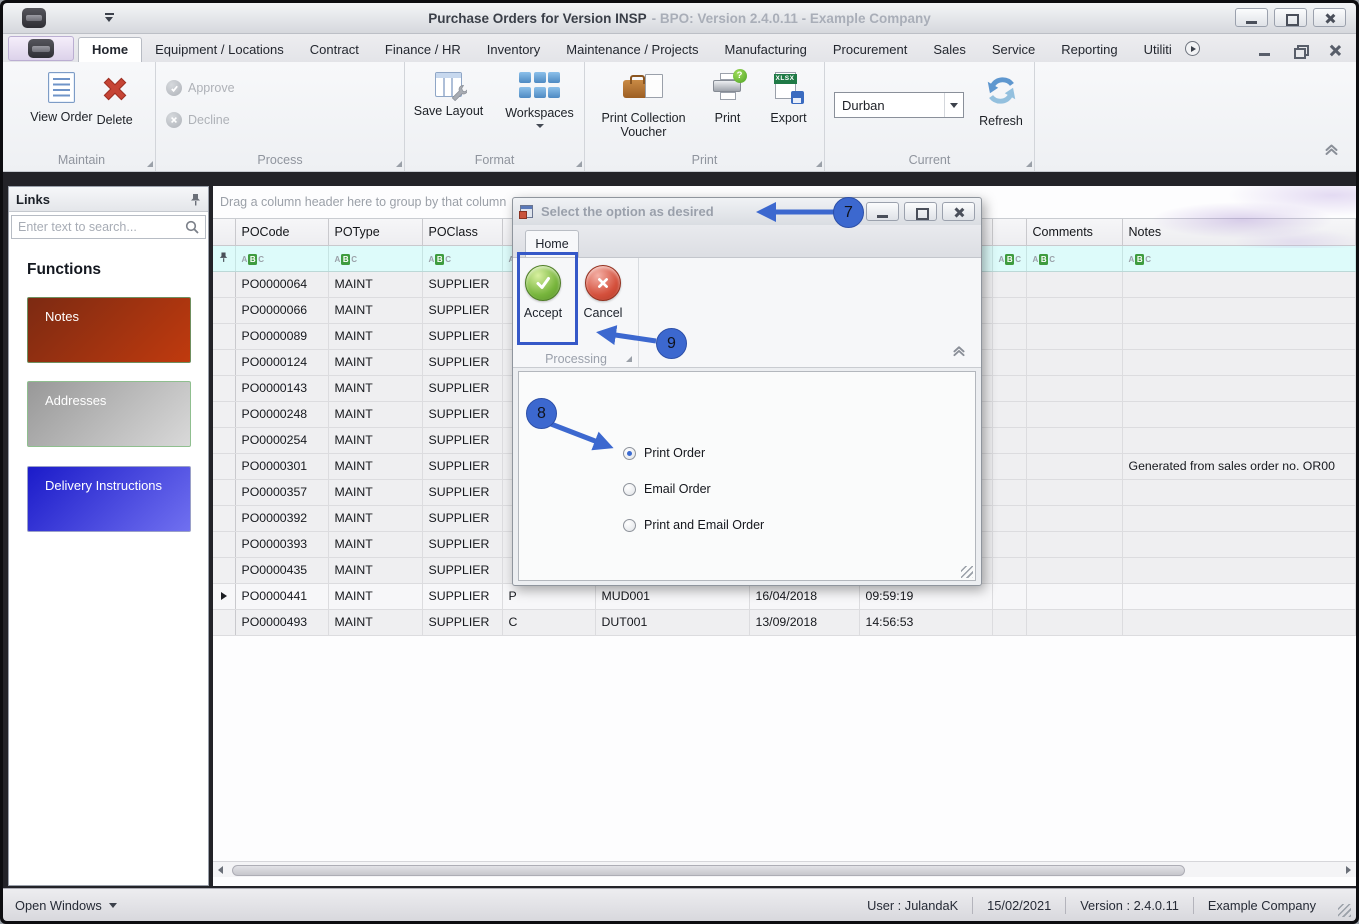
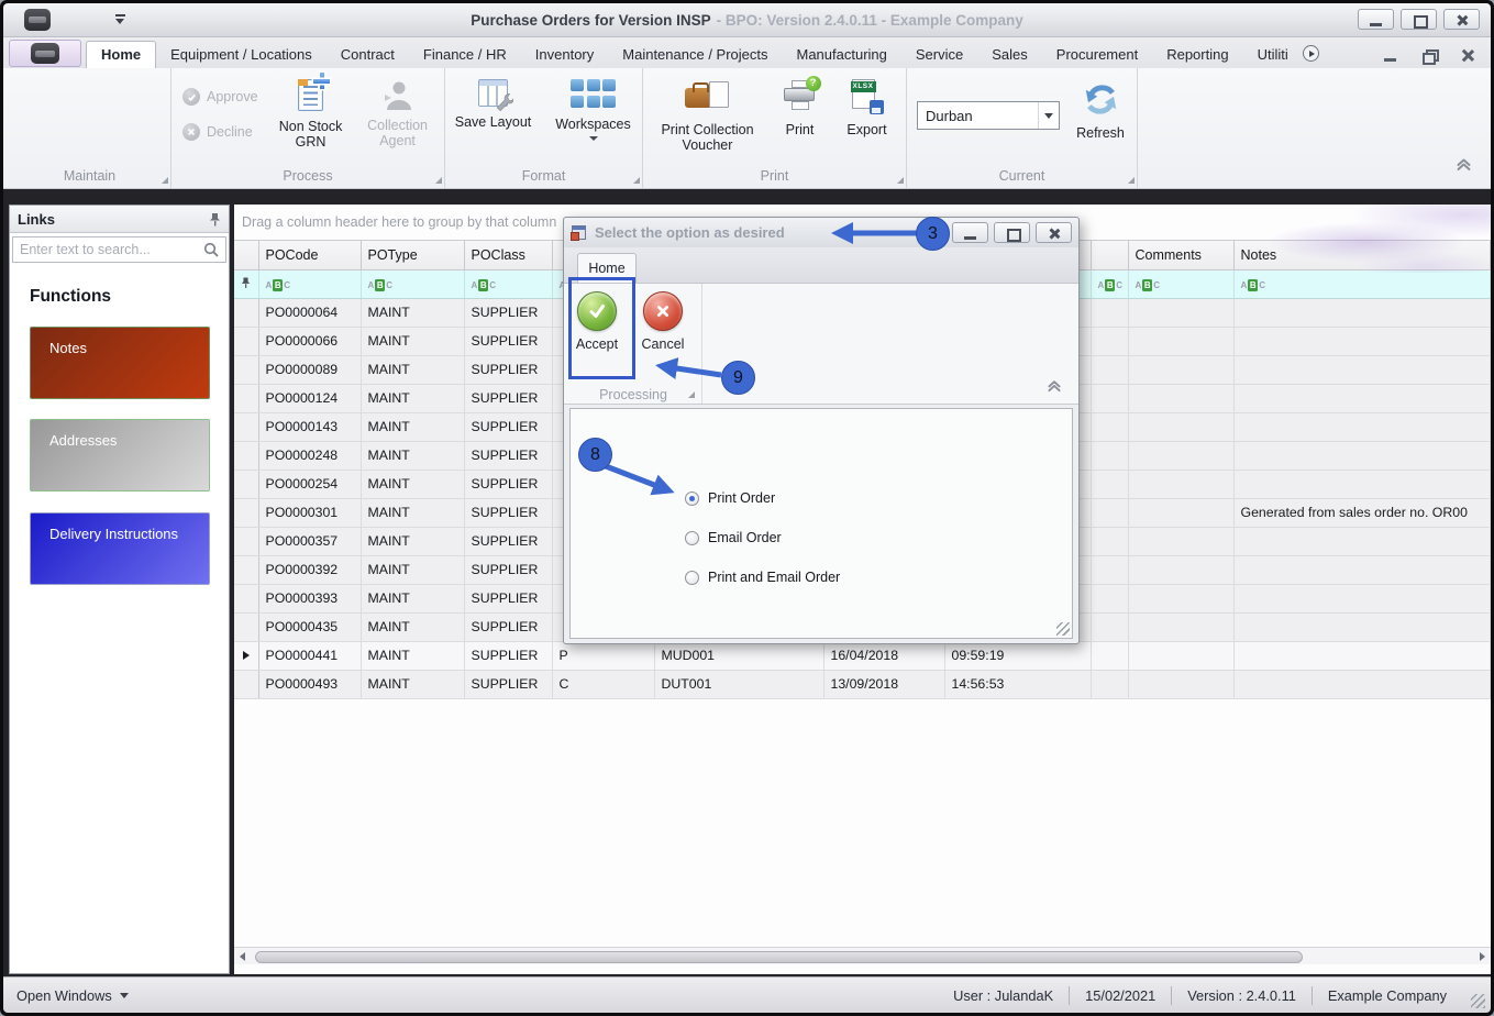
  Purchase Orders for Version INSP - BPO: Version 2.4.0.11 - Example Company
  Home
  Equipment / Locations
  Contract
  Finance / HR
  Inventory
  Maintenance / Projects
  Manufacturing
- Procurement
+ Service
  Sales
- Service
+ Procurement
  Reporting
  Utiliti
- View Order
- Delete
  Maintain
  Approve
  Decline
+ Non Stock
+ GRN
+ Collection
+ Agent
  Process
  Save Layout
  Workspaces
  Format
  Print Collection
  Voucher
  ?
  Print
  Export
  Print
  Durban
  Refresh
  Current
  Links
  Enter text to search...
  Functions
  Notes
  Addresses
  Delivery Instructions
  Drag a column header here to group by that column
  	PO0000064	MAINT	SUPPLIER
  	PO0000066	MAINT	SUPPLIER
  	PO0000089	MAINT	SUPPLIER
  	PO0000124	MAINT	SUPPLIER
  	PO0000143	MAINT	SUPPLIER
  	PO0000248	MAINT	SUPPLIER
  	PO0000254	MAINT	SUPPLIER
  	PO0000301	MAINT	SUPPLIER							Generated from sales order no. OR00
  	PO0000357	MAINT	SUPPLIER
  	PO0000392	MAINT	SUPPLIER
  	PO0000393	MAINT	SUPPLIER
  	PO0000435	MAINT	SUPPLIER
  	PO0000441	MAINT	SUPPLIER	P	MUD001	16/04/2018	09:59:19
  	PO0000493	MAINT	SUPPLIER	C	DUT001	13/09/2018	14:56:53
  Select the option as desired
  Home
  Accept
  Cancel
  Processing
  Print Order
  Email Order
  Print and Email Order
- 7
+ 3
  9
  8
  Open Windows
  User : JulandaK
  15/02/2021
  Version : 2.4.0.11
  Example Company
